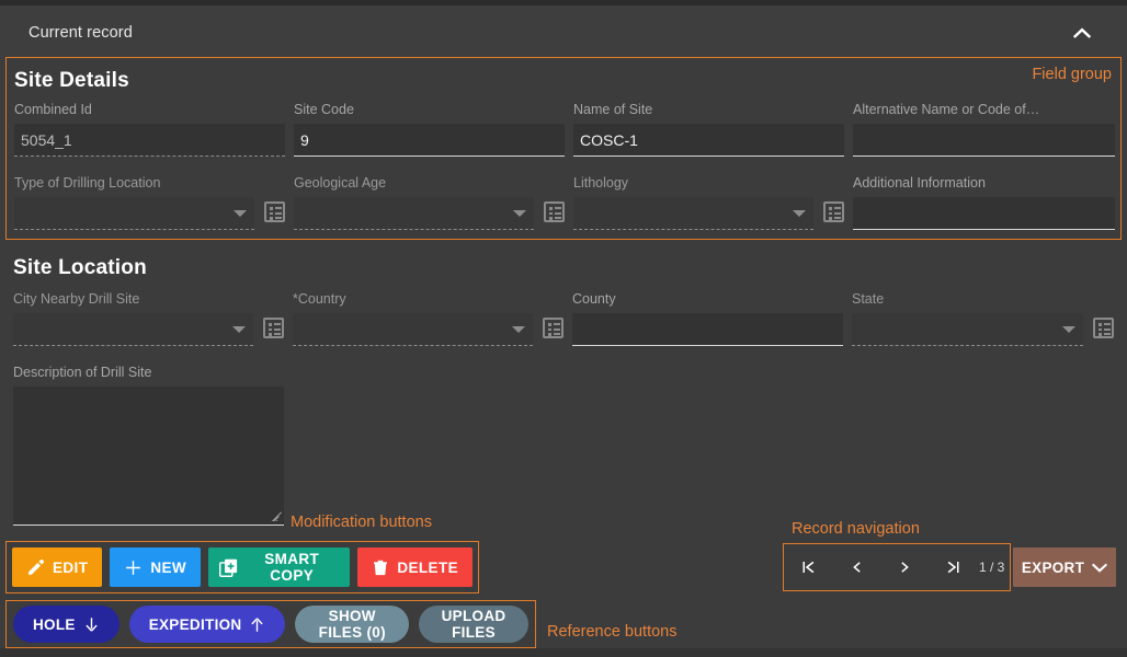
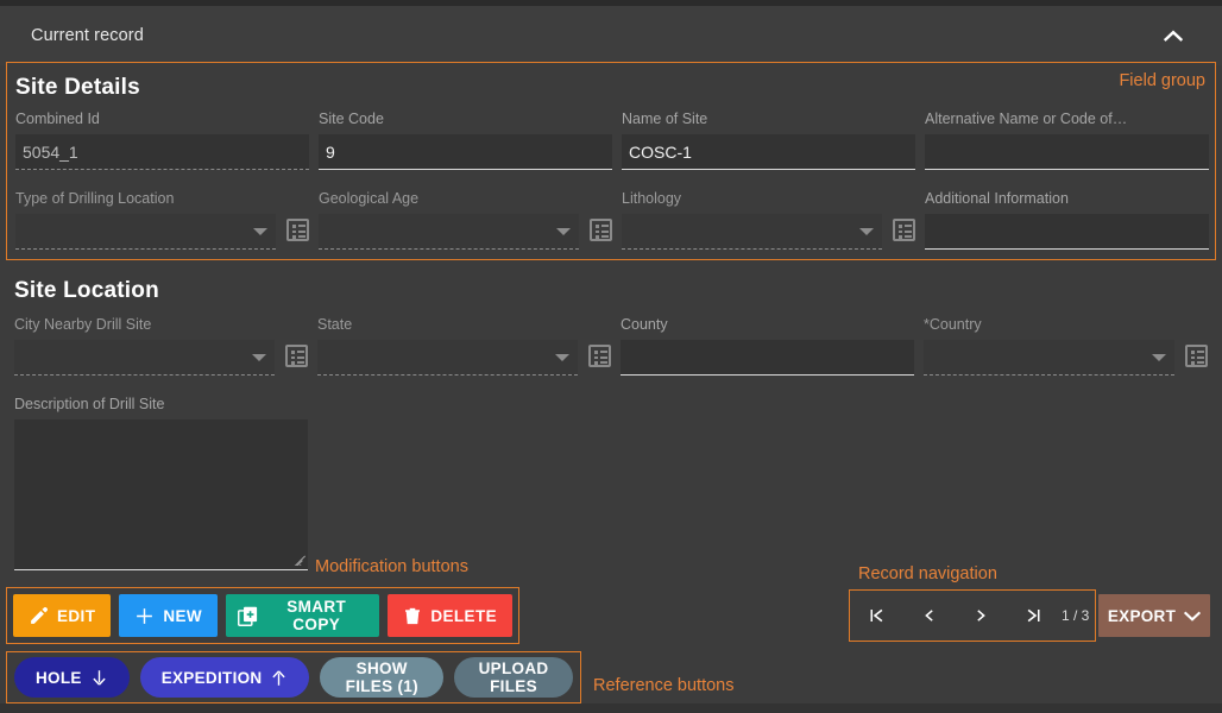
  Current record
  Field group
  Site Details
  Combined Id
  5054_1
  Site Code
  9
  Name of Site
  COSC-1
  Alternative Name or Code of…
  Type of Drilling Location
  Geological Age
  Lithology
  Additional Information
  Site Location
  City Nearby Drill Site
- *Country
+ State
  County
- State
+ *Country
  Description of Drill Site
  Modification buttons
  Record navigation
  Reference buttons
  EDIT
  NEW
  SMART COPY
  DELETE
  HOLE
  EXPEDITION
- SHOW FILES (0)
+ SHOW FILES (1)
  UPLOAD FILES
  1 / 3
  EXPORT
